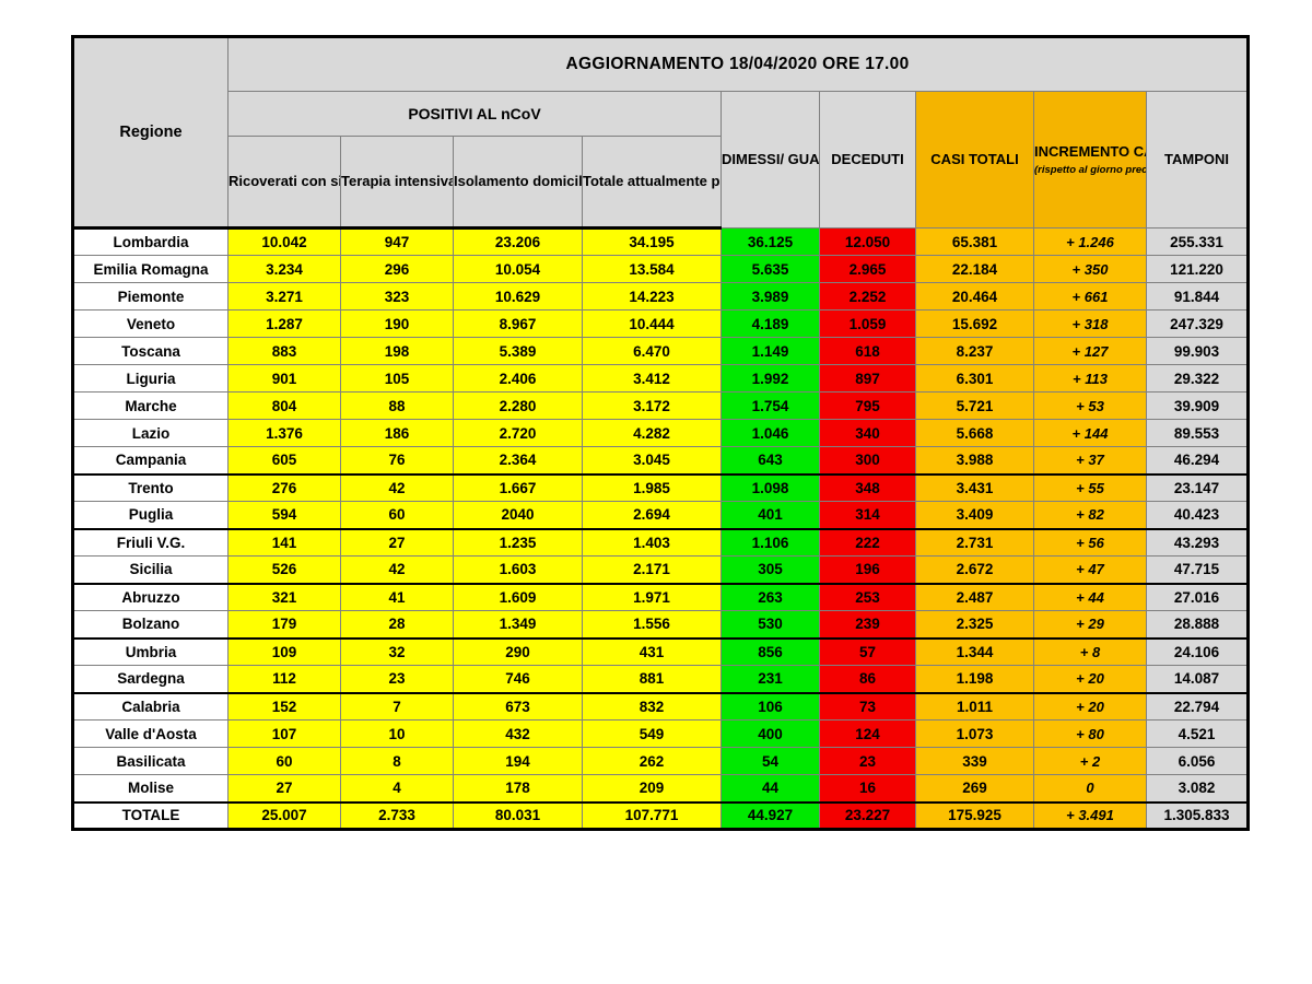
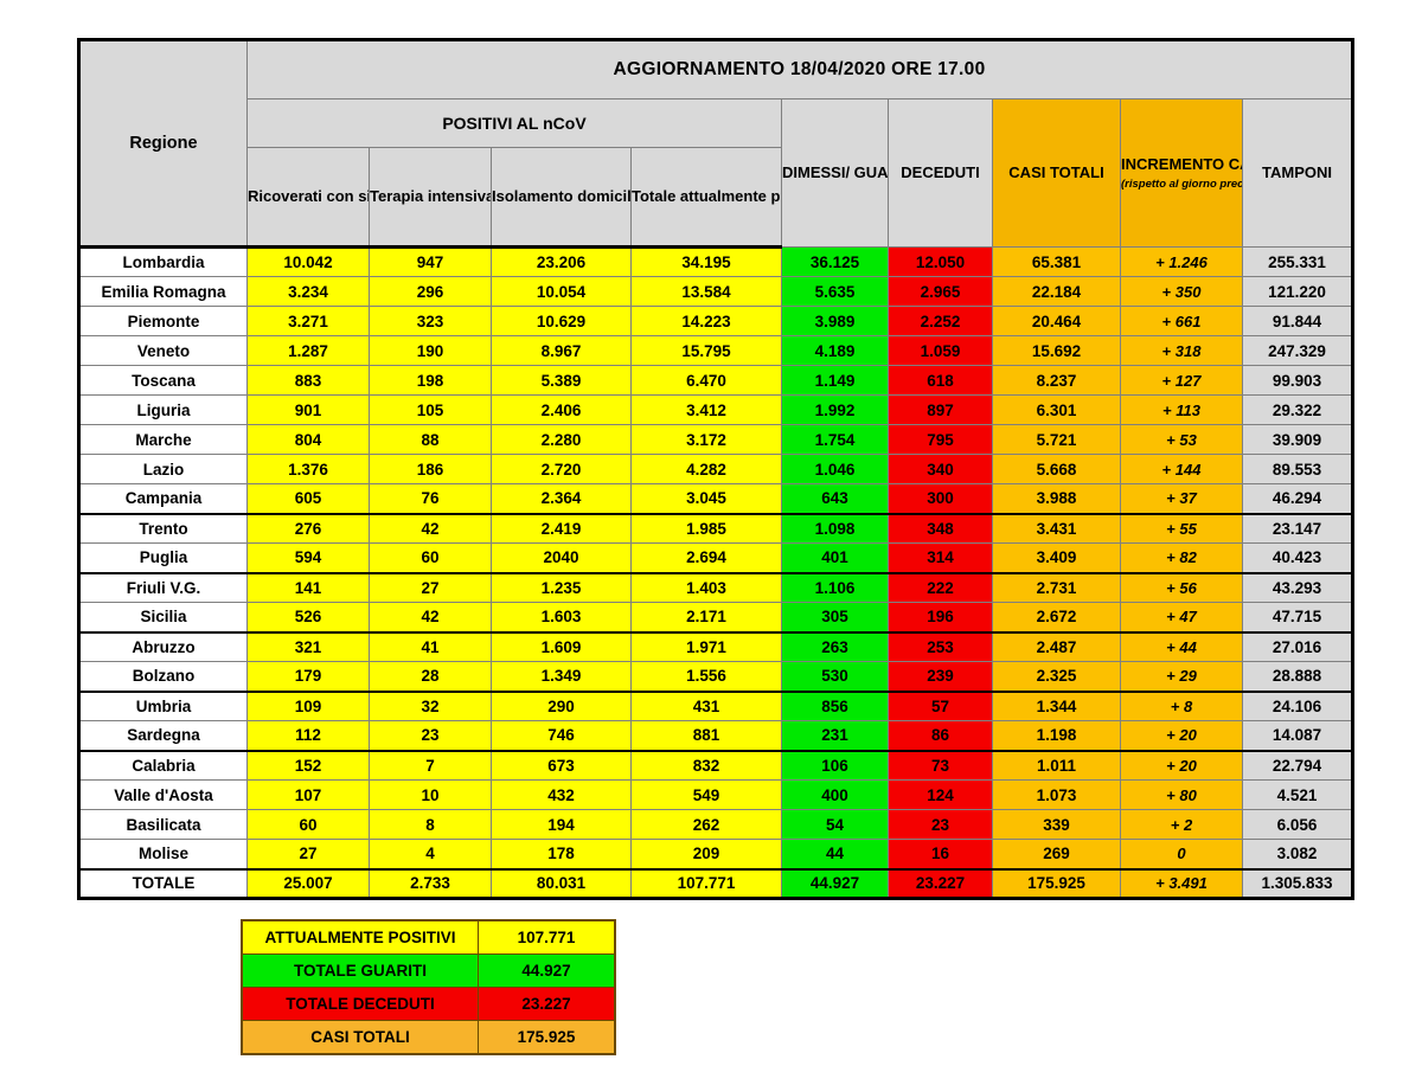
  Regione	AGGIORNAMENTO 18/04/2020 ORE 17.00
  POSITIVI AL nCoV	DIMESSI/ GUA	DECEDUTI	CASI TOTALI	INCREMENTO C (rispetto al giorno prec	TAMPONI
  Ricoverati con s	Terapia intensiva	Isolamento domicil	Totale attualmente p
  Lombardia	10.042	947	23.206	34.195	36.125	12.050	65.381	+ 1.246	255.331
  Emilia Romagna	3.234	296	10.054	13.584	5.635	2.965	22.184	+ 350	121.220
  Piemonte	3.271	323	10.629	14.223	3.989	2.252	20.464	+ 661	91.844
- Veneto	1.287	190	8.967	10.444	4.189	1.059	15.692	+ 318	247.329
+ Veneto	1.287	190	8.967	15.795	4.189	1.059	15.692	+ 318	247.329
  Toscana	883	198	5.389	6.470	1.149	618	8.237	+ 127	99.903
  Liguria	901	105	2.406	3.412	1.992	897	6.301	+ 113	29.322
  Marche	804	88	2.280	3.172	1.754	795	5.721	+ 53	39.909
  Lazio	1.376	186	2.720	4.282	1.046	340	5.668	+ 144	89.553
  Campania	605	76	2.364	3.045	643	300	3.988	+ 37	46.294
- Trento	276	42	1.667	1.985	1.098	348	3.431	+ 55	23.147
+ Trento	276	42	2.419	1.985	1.098	348	3.431	+ 55	23.147
  Puglia	594	60	2040	2.694	401	314	3.409	+ 82	40.423
  Friuli V.G.	141	27	1.235	1.403	1.106	222	2.731	+ 56	43.293
  Sicilia	526	42	1.603	2.171	305	196	2.672	+ 47	47.715
  Abruzzo	321	41	1.609	1.971	263	253	2.487	+ 44	27.016
  Bolzano	179	28	1.349	1.556	530	239	2.325	+ 29	28.888
  Umbria	109	32	290	431	856	57	1.344	+ 8	24.106
  Sardegna	112	23	746	881	231	86	1.198	+ 20	14.087
  Calabria	152	7	673	832	106	73	1.011	+ 20	22.794
  Valle d'Aosta	107	10	432	549	400	124	1.073	+ 80	4.521
  Basilicata	60	8	194	262	54	23	339	+ 2	6.056
  Molise	27	4	178	209	44	16	269	0	3.082
  TOTALE	25.007	2.733	80.031	107.771	44.927	23.227	175.925	+ 3.491	1.305.833
+ ATTUALMENTE POSITIVI	107.771
+ TOTALE GUARITI	44.927
+ TOTALE DECEDUTI	23.227
+ CASI TOTALI	175.925
